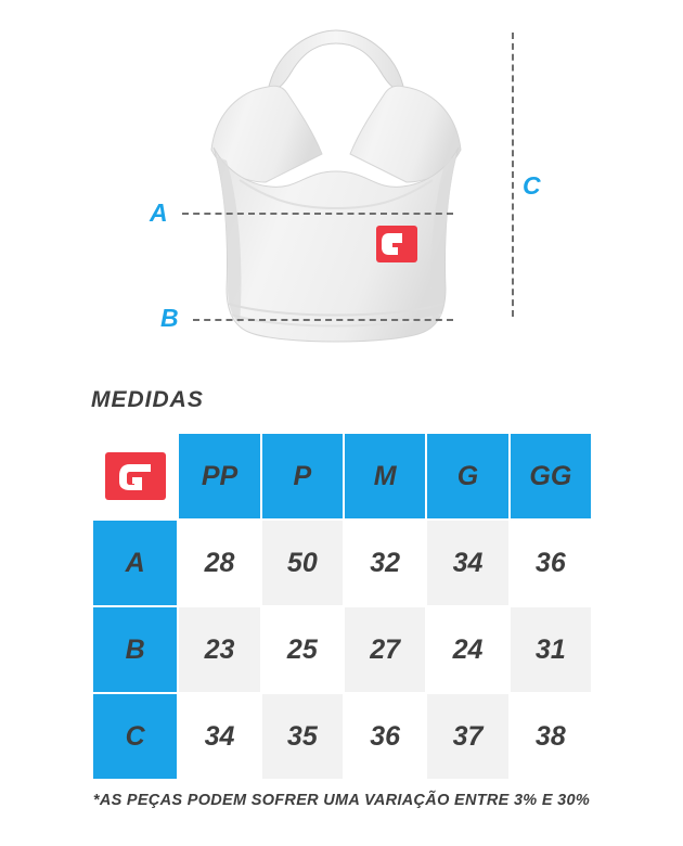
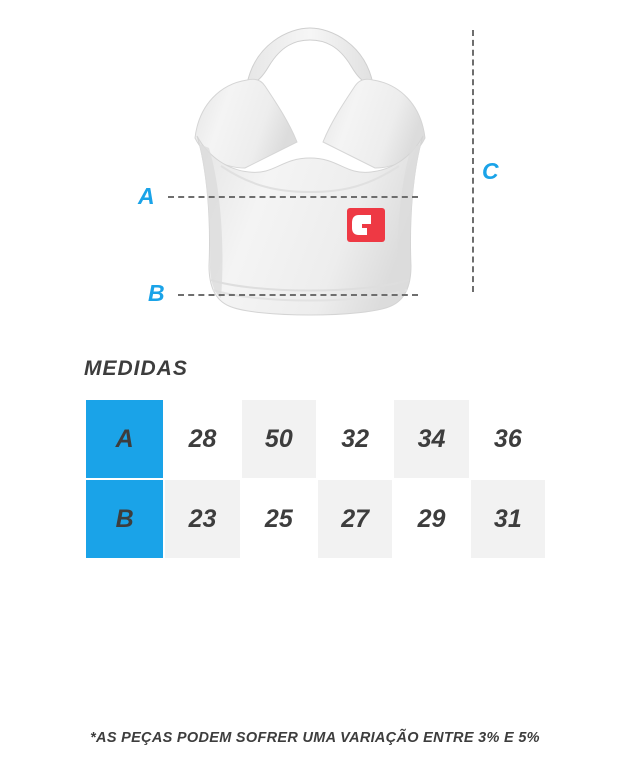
  A
  B
  C
  MEDIDAS
- 	PP	P	M	G	GG
  A	28	50	32	34	36
- B	23	25	27	24	31
+ B	23	25	27	29	31
- C	34	35	36	37	38
- *AS PEÇAS PODEM SOFRER UMA VARIAÇÃO ENTRE 3% E 30%
+ *AS PEÇAS PODEM SOFRER UMA VARIAÇÃO ENTRE 3% E 5%
